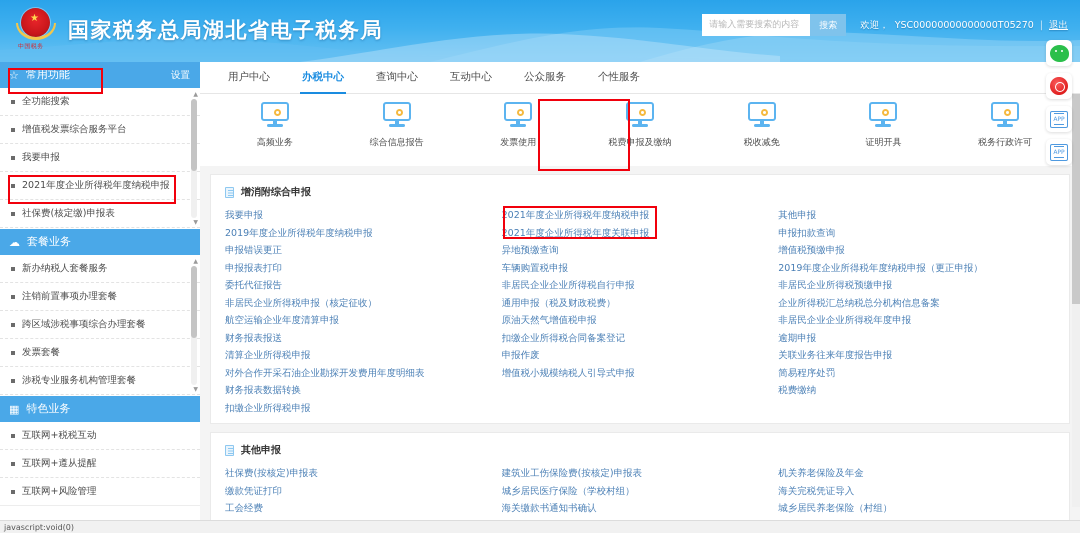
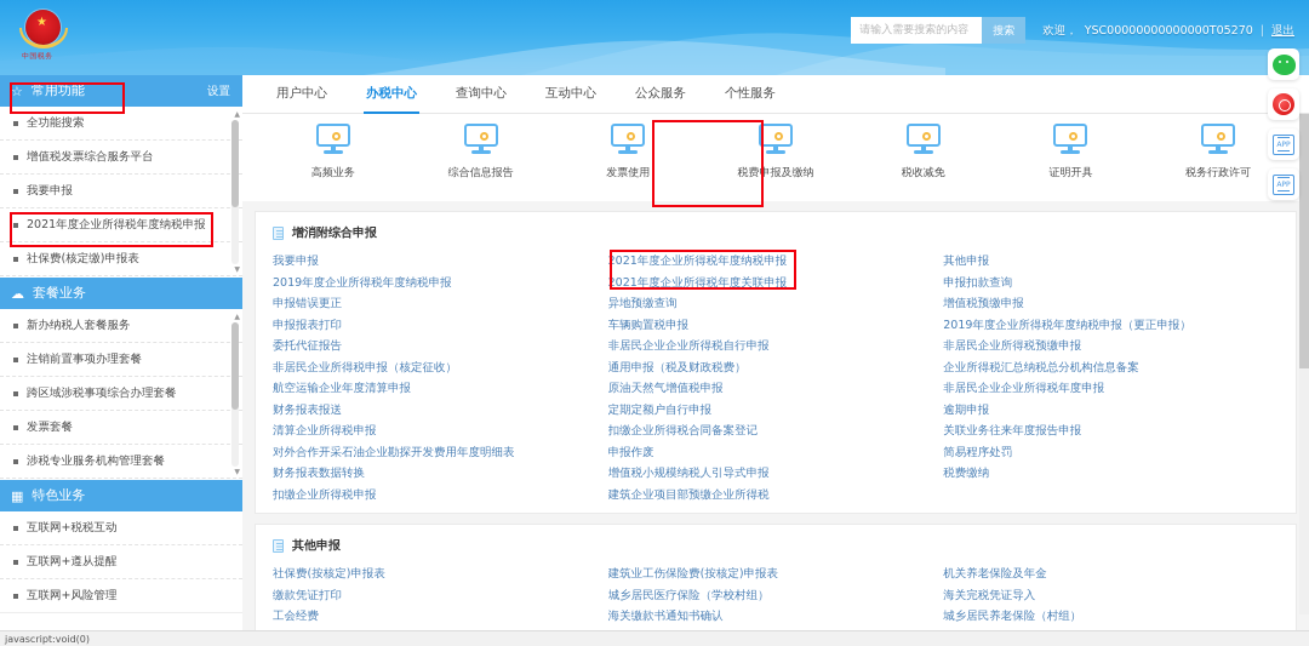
  ★
- 国家税务总局湖北省电子税务局
  请输入需要搜索的内容
  搜索
  欢迎，
  YSC00000000000000T05270
  |
  退出
  ☆
  常用功能
  设置
  全功能搜索
  增值税发票综合服务平台
  我要申报
  2021年度企业所得税年度纳税申报
  社保费(核定缴)申报表
  ☁
  套餐业务
  新办纳税人套餐服务
  注销前置事项办理套餐
  跨区域涉税事项综合办理套餐
  发票套餐
  涉税专业服务机构管理套餐
  ▦
  特色业务
  互联网+税税互动
  互联网+遵从提醒
  互联网+风险管理
  用户中心
  办税中心
  查询中心
  互动中心
  公众服务
  个性服务
  高频业务
  综合信息报告
  发票使用
  税费申报及缴纳
  税收减免
  证明开具
  税务行政许可
  增消附综合申报
  我要申报
  2019年度企业所得税年度纳税申报
  申报错误更正
  申报报表打印
  委托代征报告
  非居民企业所得税申报（核定征收）
  航空运输企业年度清算申报
  财务报表报送
  清算企业所得税申报
  对外合作开采石油企业勘探开发费用年度明细表
  财务报表数据转换
  扣缴企业所得税申报
  2021年度企业所得税年度纳税申报
  2021年度企业所得税年度关联申报
  异地预缴查询
  车辆购置税申报
  非居民企业企业所得税自行申报
  通用申报（税及财政税费）
  原油天然气增值税申报
+ 定期定额户自行申报
  扣缴企业所得税合同备案登记
  申报作废
  增值税小规模纳税人引导式申报
+ 建筑企业项目部预缴企业所得税
  其他申报
  申报扣款查询
  增值税预缴申报
  2019年度企业所得税年度纳税申报（更正申报）
  非居民企业所得税预缴申报
  企业所得税汇总纳税总分机构信息备案
  非居民企业企业所得税年度申报
  逾期申报
  关联业务往来年度报告申报
  简易程序处罚
  税费缴纳
  其他申报
  社保费(按核定)申报表
  缴款凭证打印
  工会经费
  建筑业工伤保险费(按核定)申报表
  城乡居民医疗保险（学校村组）
  海关缴款书通知书确认
  机关养老保险及年金
  海关完税凭证导入
  城乡居民养老保险（村组）
  javascript:void(0)
